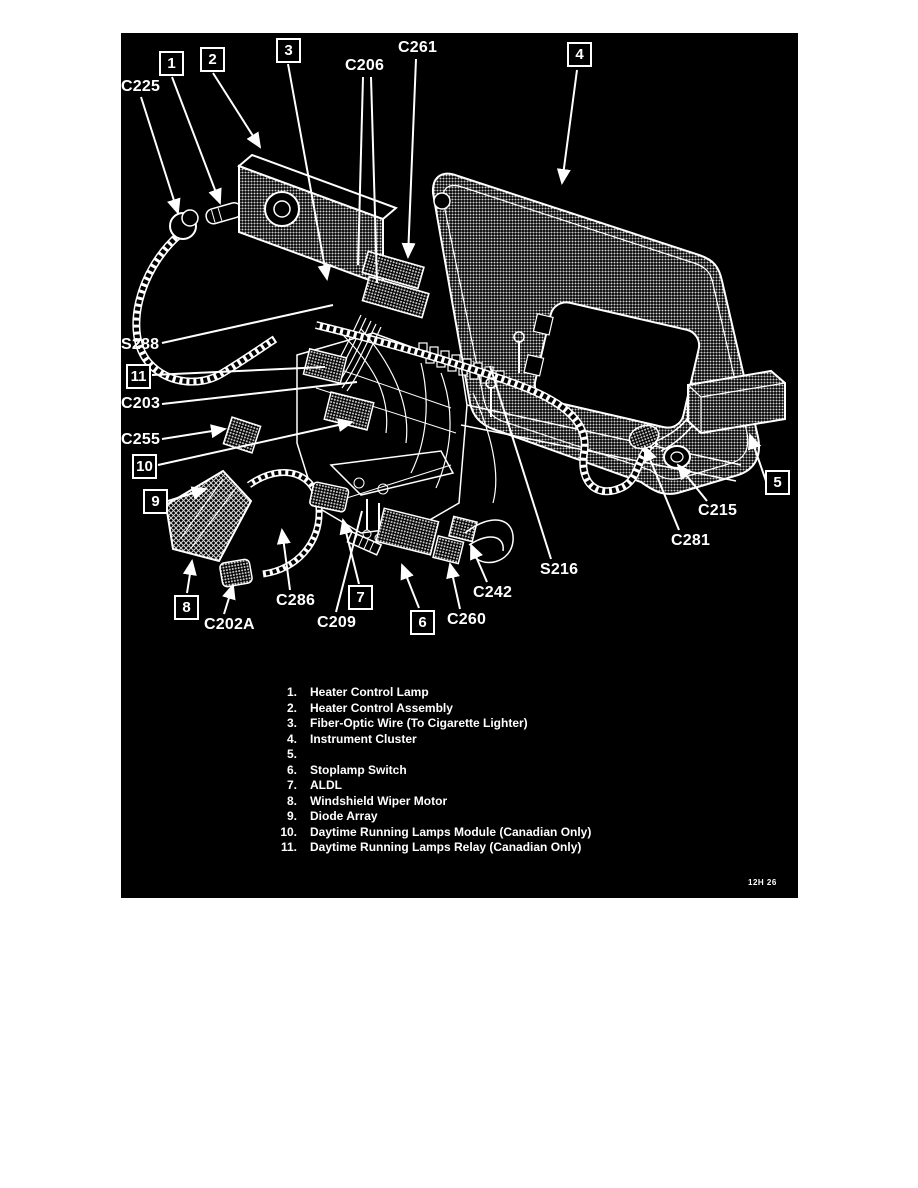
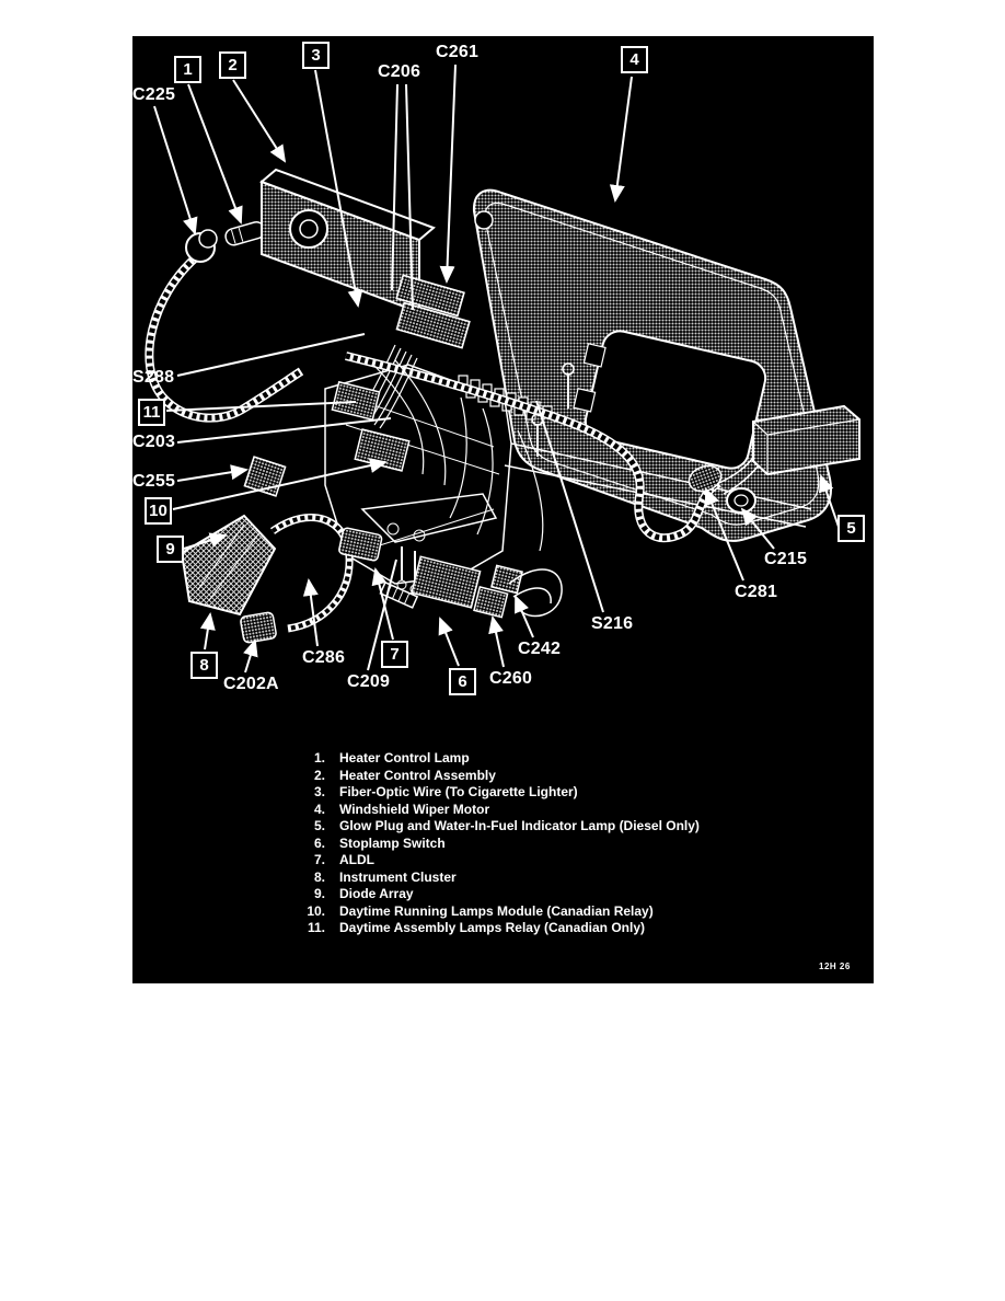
  C225
  C206
  C261
  S288
  C203
  C255
  C215
  C281
  C202A
  C286
  C209
  C260
  C242
  S216
  1
  2
  3
  4
  5
  6
  7
  8
  9
  10
  11
  1.
  Heater Control Lamp
  2.
  Heater Control Assembly
  3.
  Fiber-Optic Wire (To Cigarette Lighter)
  4.
- Instrument Cluster
+ Windshield Wiper Motor
  5.
+ Glow Plug and Water-In-Fuel Indicator Lamp (Diesel Only)
  6.
  Stoplamp Switch
  7.
  ALDL
  8.
- Windshield Wiper Motor
+ Instrument Cluster
  9.
  Diode Array
  10.
- Daytime Running Lamps Module (Canadian Only)
+ Daytime Running Lamps Module (Canadian Relay)
  11.
- Daytime Running Lamps Relay (Canadian Only)
+ Daytime Assembly Lamps Relay (Canadian Only)
  12H 26
